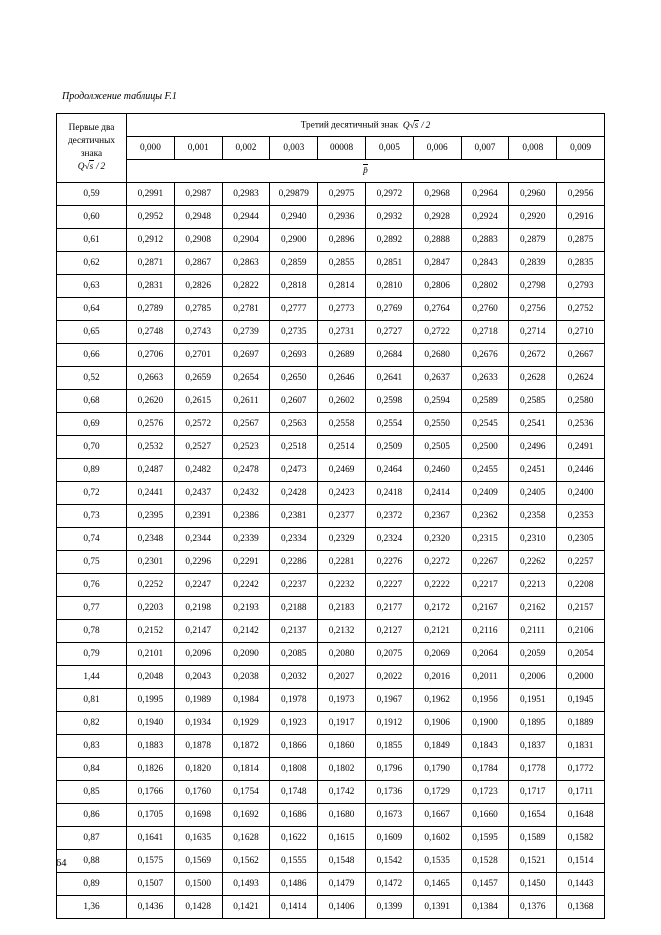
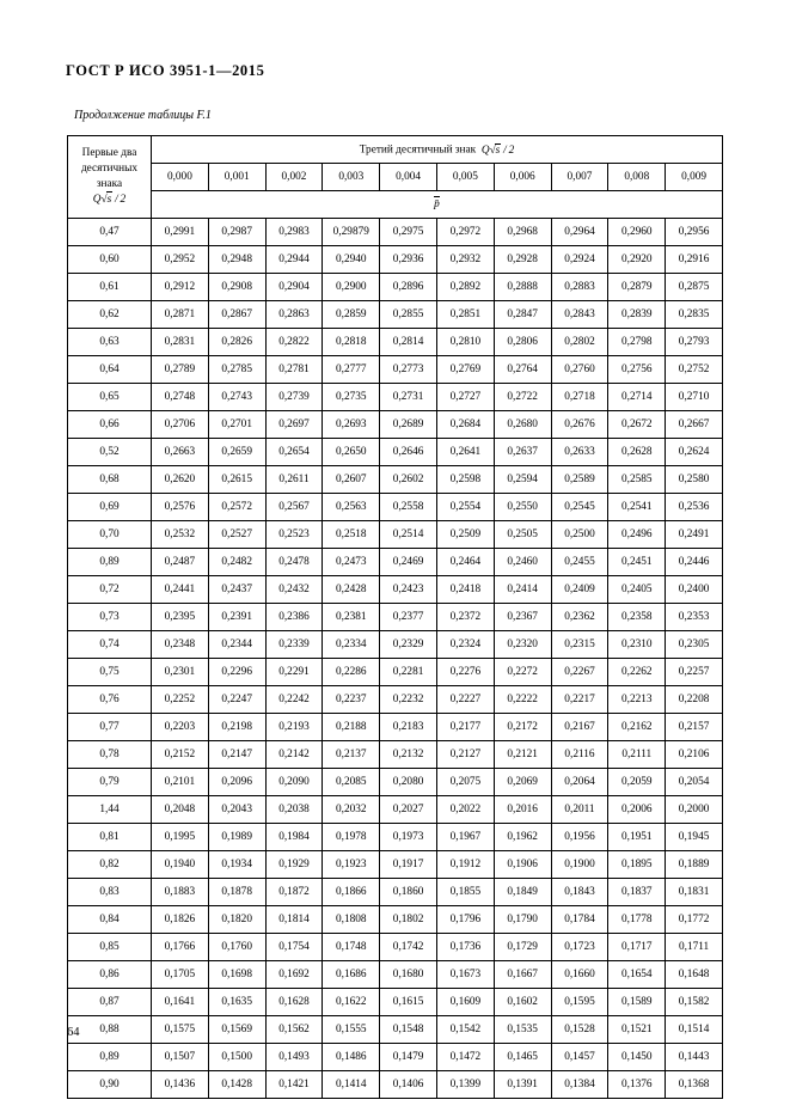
+ ГОСТ Р ИСО 3951-1—2015
  Продолжение таблицы F.1
  Первые два десятичных знака Q√s / 2	Третий десятичный знак Q√s / 2
- 0,000	0,001	0,002	0,003	00008	0,005	0,006	0,007	0,008	0,009
+ 0,000	0,001	0,002	0,003	0,004	0,005	0,006	0,007	0,008	0,009
  p̄
- 0,59	0,2991	0,2987	0,2983	0,29879	0,2975	0,2972	0,2968	0,2964	0,2960	0,2956
+ 0,47	0,2991	0,2987	0,2983	0,29879	0,2975	0,2972	0,2968	0,2964	0,2960	0,2956
  0,60	0,2952	0,2948	0,2944	0,2940	0,2936	0,2932	0,2928	0,2924	0,2920	0,2916
  0,61	0,2912	0,2908	0,2904	0,2900	0,2896	0,2892	0,2888	0,2883	0,2879	0,2875
  0,62	0,2871	0,2867	0,2863	0,2859	0,2855	0,2851	0,2847	0,2843	0,2839	0,2835
  0,63	0,2831	0,2826	0,2822	0,2818	0,2814	0,2810	0,2806	0,2802	0,2798	0,2793
  0,64	0,2789	0,2785	0,2781	0,2777	0,2773	0,2769	0,2764	0,2760	0,2756	0,2752
  0,65	0,2748	0,2743	0,2739	0,2735	0,2731	0,2727	0,2722	0,2718	0,2714	0,2710
  0,66	0,2706	0,2701	0,2697	0,2693	0,2689	0,2684	0,2680	0,2676	0,2672	0,2667
  0,52	0,2663	0,2659	0,2654	0,2650	0,2646	0,2641	0,2637	0,2633	0,2628	0,2624
  0,68	0,2620	0,2615	0,2611	0,2607	0,2602	0,2598	0,2594	0,2589	0,2585	0,2580
  0,69	0,2576	0,2572	0,2567	0,2563	0,2558	0,2554	0,2550	0,2545	0,2541	0,2536
  0,70	0,2532	0,2527	0,2523	0,2518	0,2514	0,2509	0,2505	0,2500	0,2496	0,2491
  0,89	0,2487	0,2482	0,2478	0,2473	0,2469	0,2464	0,2460	0,2455	0,2451	0,2446
  0,72	0,2441	0,2437	0,2432	0,2428	0,2423	0,2418	0,2414	0,2409	0,2405	0,2400
  0,73	0,2395	0,2391	0,2386	0,2381	0,2377	0,2372	0,2367	0,2362	0,2358	0,2353
  0,74	0,2348	0,2344	0,2339	0,2334	0,2329	0,2324	0,2320	0,2315	0,2310	0,2305
  0,75	0,2301	0,2296	0,2291	0,2286	0,2281	0,2276	0,2272	0,2267	0,2262	0,2257
  0,76	0,2252	0,2247	0,2242	0,2237	0,2232	0,2227	0,2222	0,2217	0,2213	0,2208
  0,77	0,2203	0,2198	0,2193	0,2188	0,2183	0,2177	0,2172	0,2167	0,2162	0,2157
  0,78	0,2152	0,2147	0,2142	0,2137	0,2132	0,2127	0,2121	0,2116	0,2111	0,2106
  0,79	0,2101	0,2096	0,2090	0,2085	0,2080	0,2075	0,2069	0,2064	0,2059	0,2054
  1,44	0,2048	0,2043	0,2038	0,2032	0,2027	0,2022	0,2016	0,2011	0,2006	0,2000
  0,81	0,1995	0,1989	0,1984	0,1978	0,1973	0,1967	0,1962	0,1956	0,1951	0,1945
  0,82	0,1940	0,1934	0,1929	0,1923	0,1917	0,1912	0,1906	0,1900	0,1895	0,1889
  0,83	0,1883	0,1878	0,1872	0,1866	0,1860	0,1855	0,1849	0,1843	0,1837	0,1831
  0,84	0,1826	0,1820	0,1814	0,1808	0,1802	0,1796	0,1790	0,1784	0,1778	0,1772
  0,85	0,1766	0,1760	0,1754	0,1748	0,1742	0,1736	0,1729	0,1723	0,1717	0,1711
  0,86	0,1705	0,1698	0,1692	0,1686	0,1680	0,1673	0,1667	0,1660	0,1654	0,1648
  0,87	0,1641	0,1635	0,1628	0,1622	0,1615	0,1609	0,1602	0,1595	0,1589	0,1582
  0,88	0,1575	0,1569	0,1562	0,1555	0,1548	0,1542	0,1535	0,1528	0,1521	0,1514
  0,89	0,1507	0,1500	0,1493	0,1486	0,1479	0,1472	0,1465	0,1457	0,1450	0,1443
- 1,36	0,1436	0,1428	0,1421	0,1414	0,1406	0,1399	0,1391	0,1384	0,1376	0,1368
+ 0,90	0,1436	0,1428	0,1421	0,1414	0,1406	0,1399	0,1391	0,1384	0,1376	0,1368
  64
